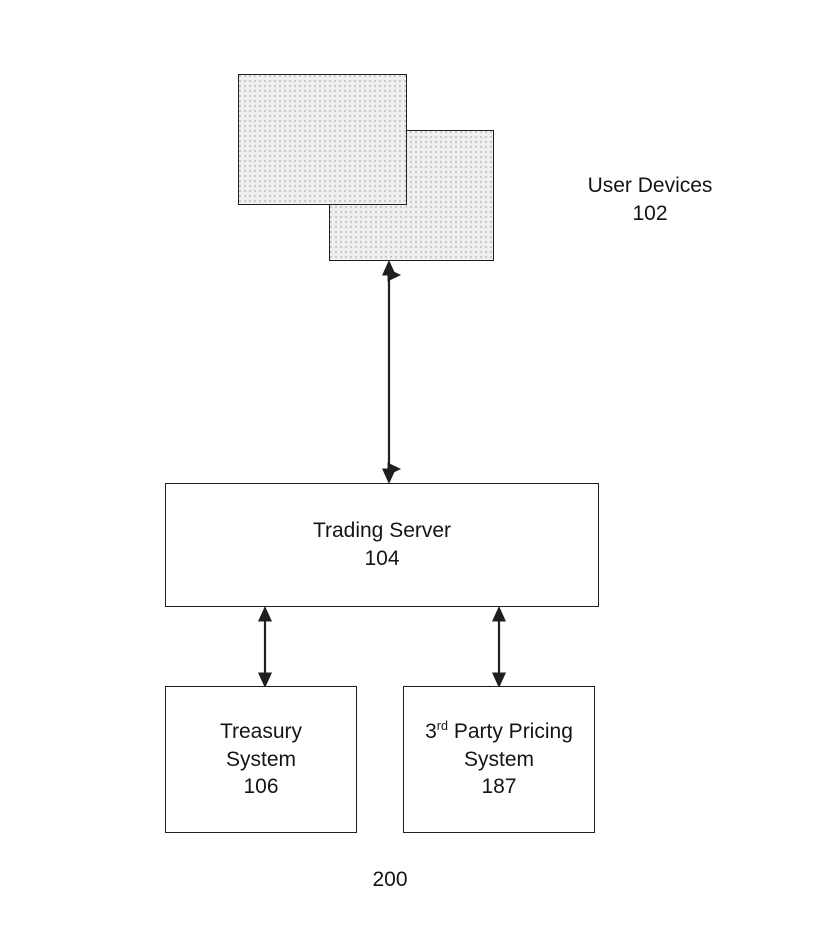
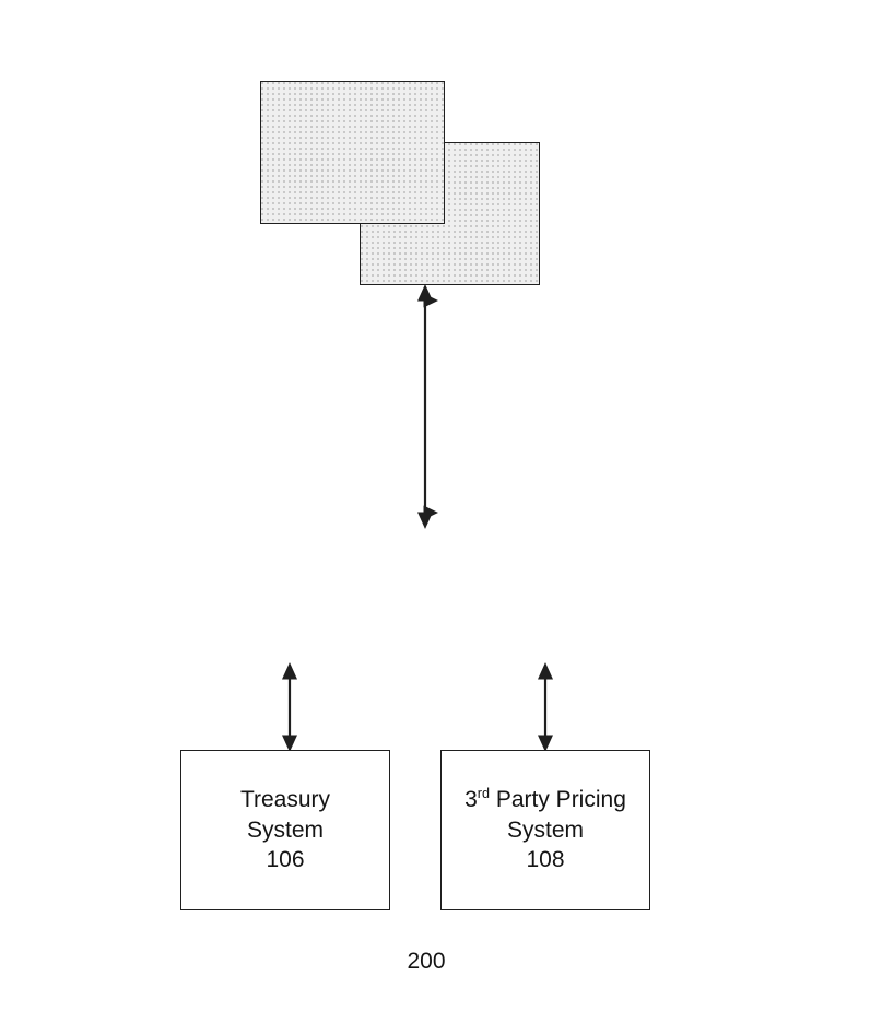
- User Devices
- 102
- Trading Server
- 104
  Treasury
  System
  106
  3rd Party Pricing
  System
- 187
+ 108
  200
